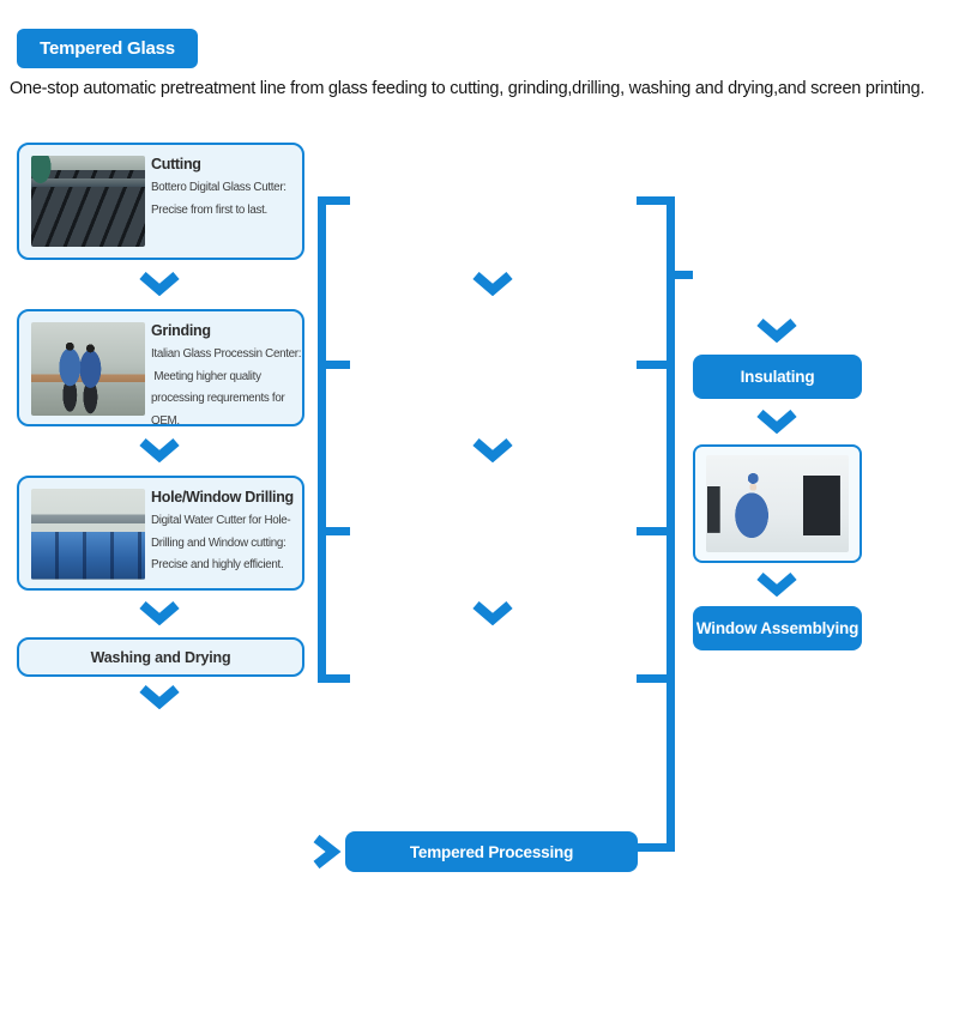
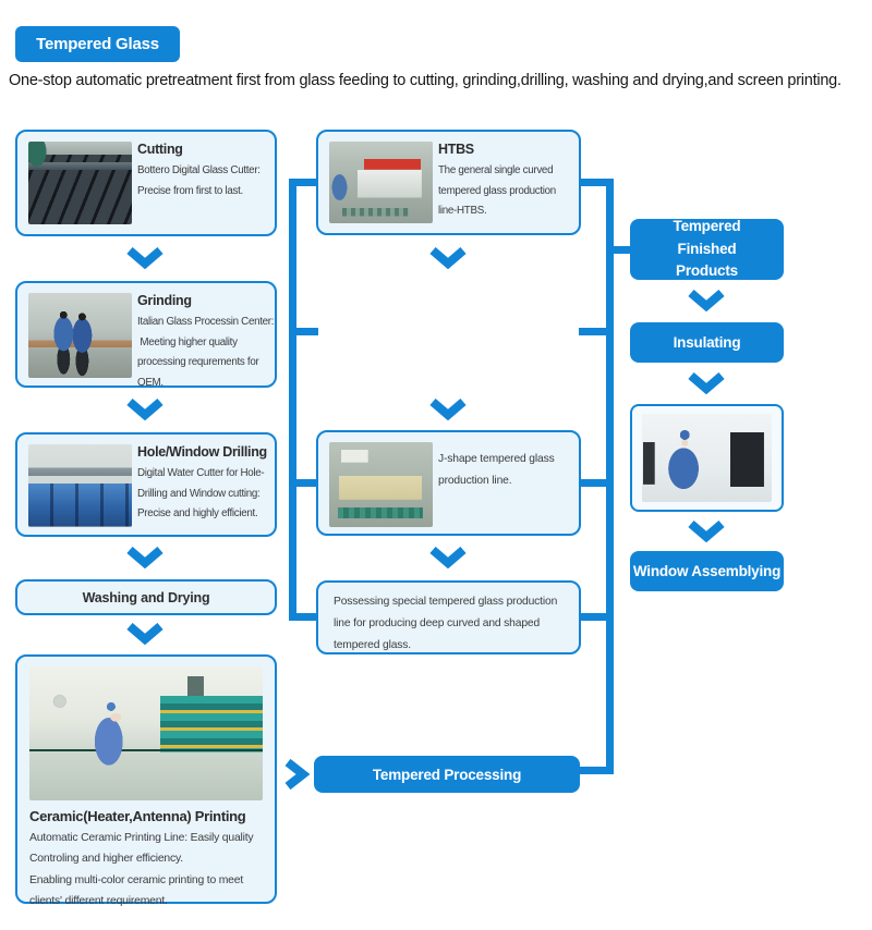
  Tempered Glass
- One-stop automatic pretreatment line from glass feeding to cutting, grinding,drilling, washing and drying,and screen printing.
+ One-stop automatic pretreatment first from glass feeding to cutting, grinding,drilling, washing and drying,and screen printing.
  Cutting
  Bottero Digital Glass Cutter:
  Precise from first to last.
  Grinding
  Italian Glass Processin Center:
  Meeting higher quality
  processing requrements for
  OEM.
  Hole/Window Drilling
  Digital Water Cutter for Hole-
  Drilling and Window cutting:
  Precise and highly efficient.
  Washing and Drying
+ Ceramic(Heater,Antenna) Printing
+ Automatic Ceramic Printing Line: Easily quality
+ Controling and higher efficiency.
+ Enabling multi-color ceramic printing to meet
+ clients' different requirement.
+ HTBS
+ The general single curved
+ tempered glass production
+ line-HTBS.
+ J-shape tempered glass
+ production line.
+ Possessing special tempered glass production
+ line for producing deep curved and shaped
+ tempered glass.
  Tempered Processing
+ Tempered Finished Products
  Insulating
  Window Assemblying
